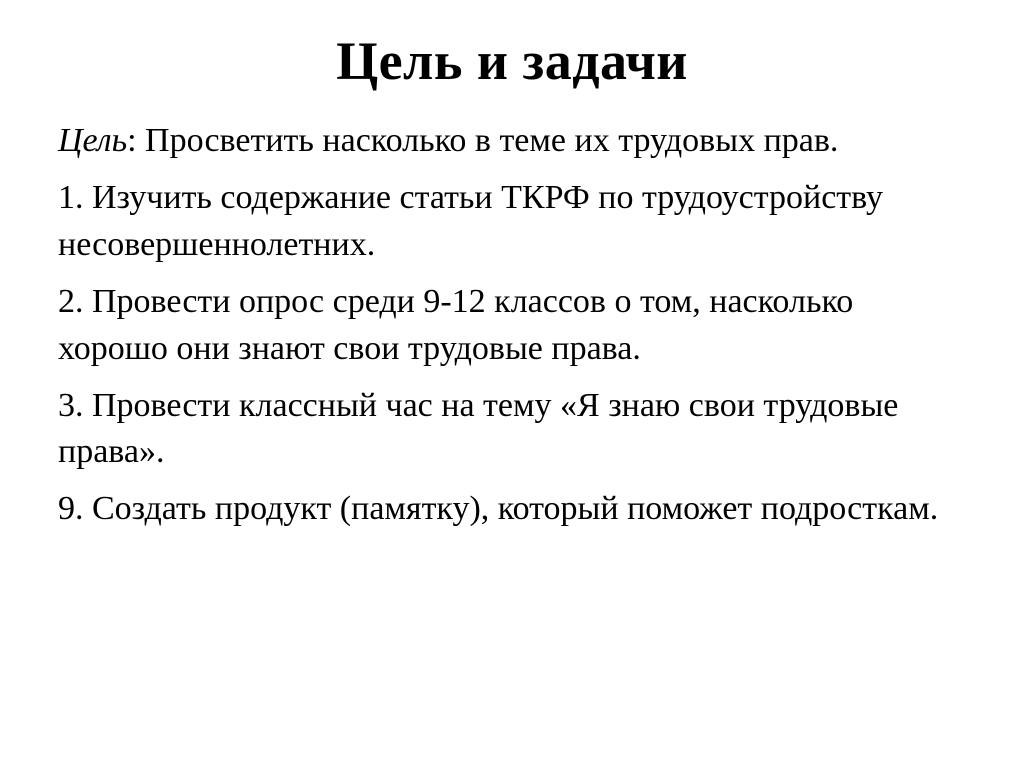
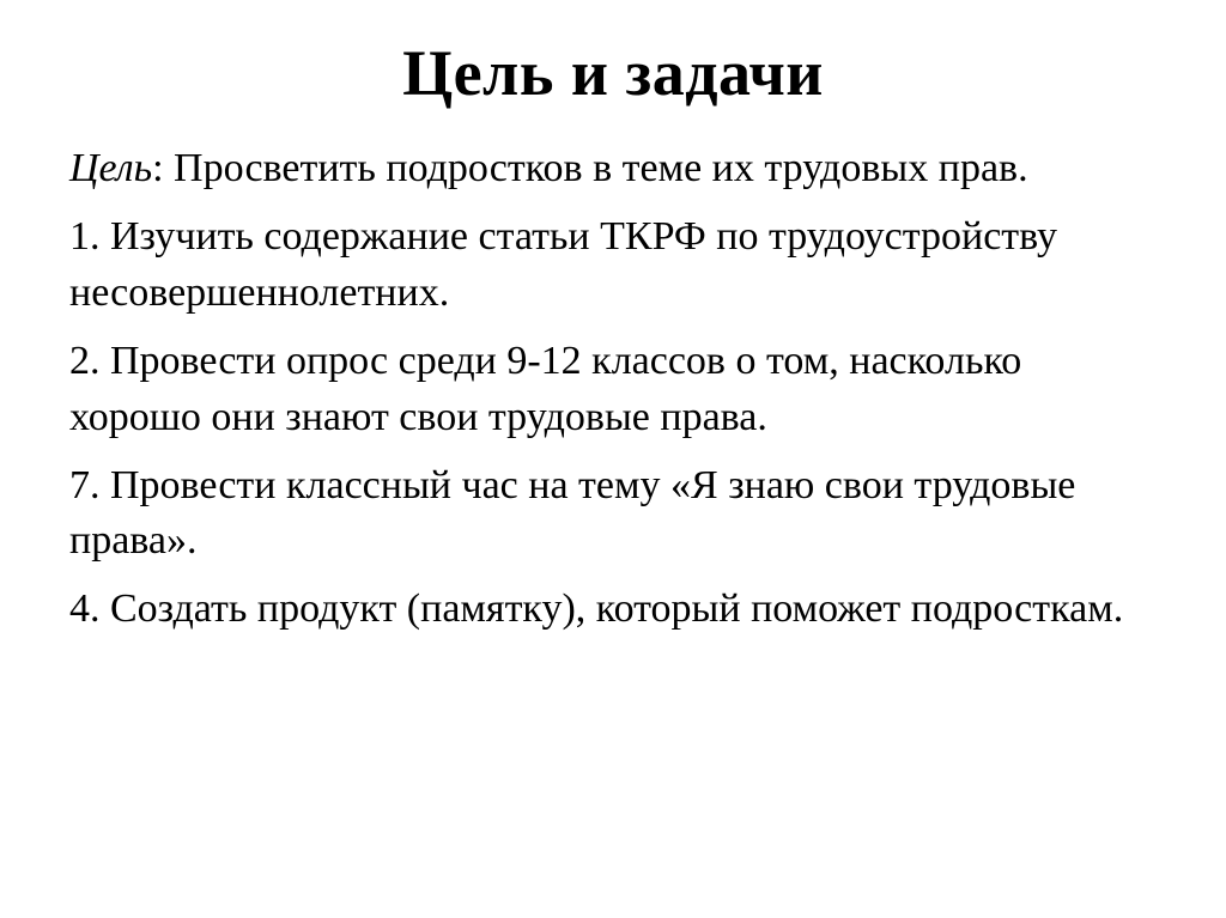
  Цель и задачи
- Цель: Просветить насколько в теме их трудовых прав.
+ Цель: Просветить подростков в теме их трудовых прав.
  1. Изучить содержание статьи ТКРФ по трудоустройству несовершеннолетних.
  2. Провести опрос среди 9-12 классов о том, насколько хорошо они знают свои трудовые права.
- 3. Провести классный час на тему «Я знаю свои трудовые права».
+ 7. Провести классный час на тему «Я знаю свои трудовые права».
- 9. Создать продукт (памятку), который поможет подросткам.
+ 4. Создать продукт (памятку), который поможет подросткам.
